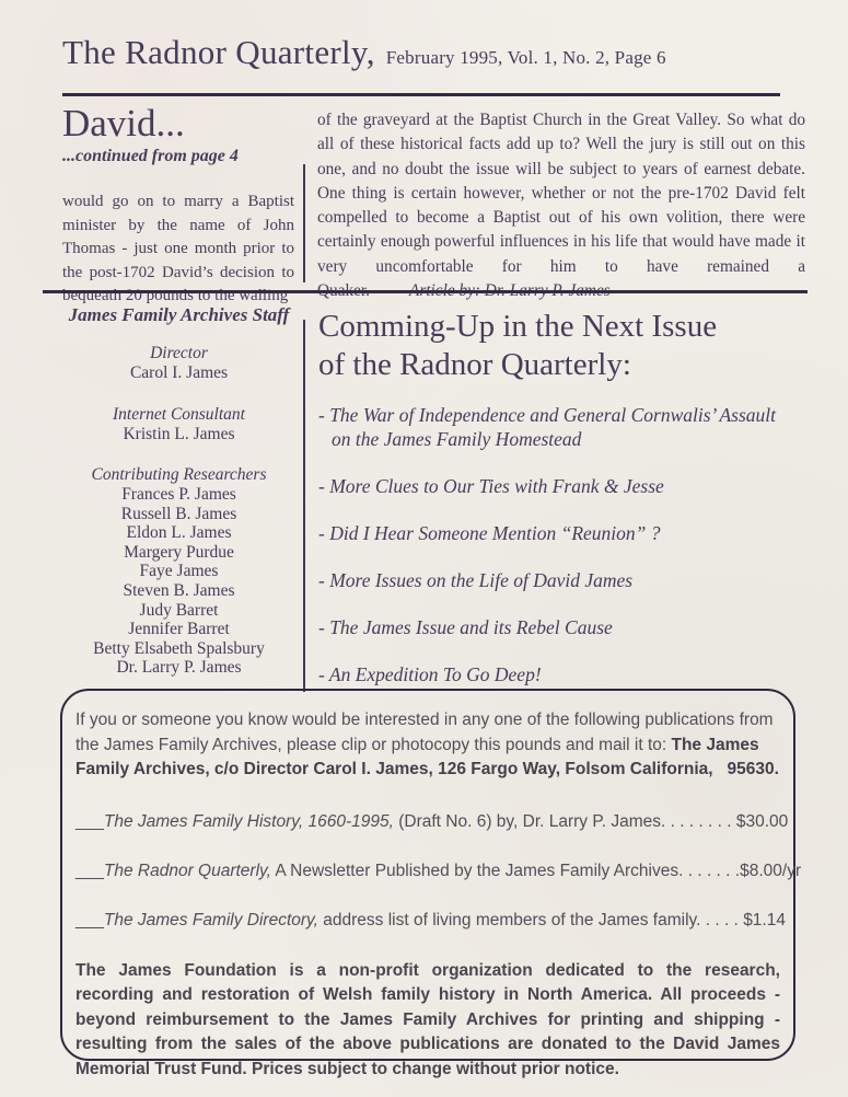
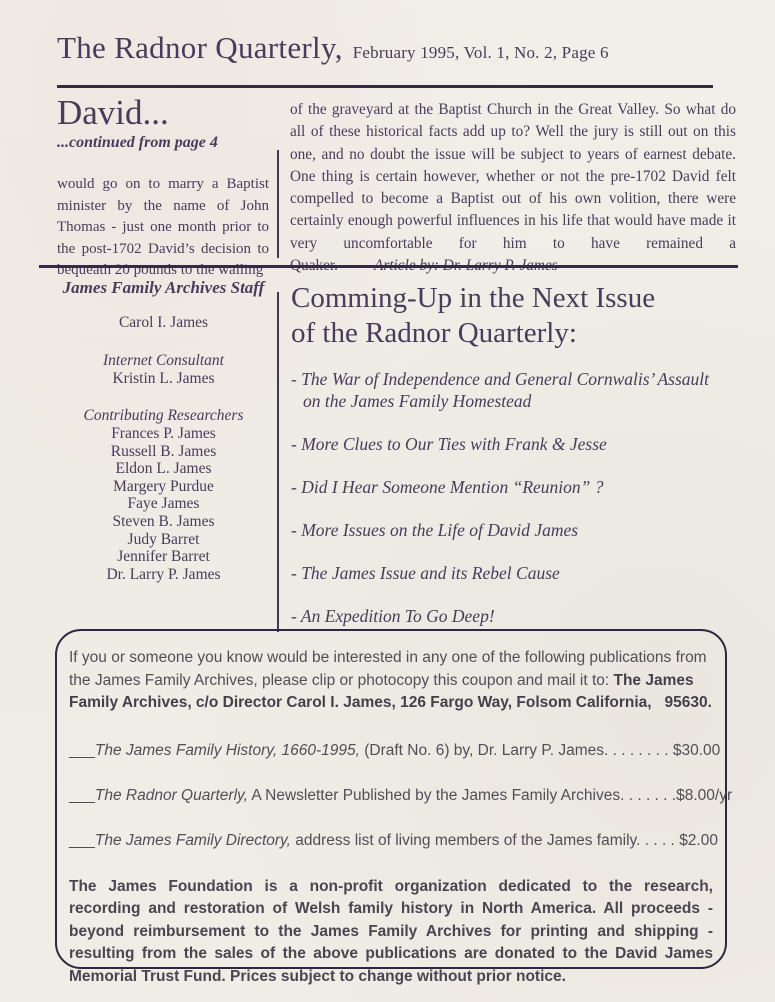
  The Radnor Quarterly,
  February 1995, Vol. 1, No. 2, Page 6
  David...
  ...continued from page 4
  would go on to marry a Baptist minister by the name of John Thomas - just one month prior to the post-1702 David’s decision to bequeath 20 pounds to the walling
  of the graveyard at the Baptist Church in the Great Valley. So what do all of these historical facts add up to? Well the jury is still out on this one, and no doubt the issue will be subject to years of earnest debate. One thing is certain however, whether or not the pre-1702 David felt compelled to become a Baptist out of his own volition, there were certainly enough powerful influences in his life that would have made it very uncomfortable for him to have remained a
  James Family Archives Staff
- Director
  Carol I. James
  Internet Consultant
  Kristin L. James
  Contributing Researchers
  Frances P. James
  Russell B. James
  Eldon L. James
  Margery Purdue
  Faye James
  Steven B. James
  Judy Barret
  Jennifer Barret
- Betty Elsabeth Spalsbury
  Dr. Larry P. James
  Comming-Up in the Next Issue
  of the Radnor Quarterly:
  - The War of Independence and General Cornwalis’ Assault on the James Family Homestead
  - More Clues to Our Ties with Frank & Jesse
  - Did I Hear Someone Mention “Reunion” ?
  - More Issues on the Life of David James
  - The James Issue and its Rebel Cause
  - An Expedition To Go Deep!
- If you or someone you know would be interested in any one of the following publications from the James Family Archives, please clip or photocopy this pounds and mail it to: The James Family Archives, c/o Director Carol I. James, 126 Fargo Way, Folsom California, 95630.
+ If you or someone you know would be interested in any one of the following publications from the James Family Archives, please clip or photocopy this coupon and mail it to: The James Family Archives, c/o Director Carol I. James, 126 Fargo Way, Folsom California, 95630.
  ___The James Family History, 1660-1995, (Draft No. 6) by, Dr. Larry P. James. . . . . . . . $30.00
  ___The Radnor Quarterly, A Newsletter Published by the James Family Archives. . . . . . .$8.00/yr
- ___The James Family Directory, address list of living members of the James family. . . . . $1.14
+ ___The James Family Directory, address list of living members of the James family. . . . . $2.00
  The James Foundation is a non-profit organization dedicated to the research, recording and restoration of Welsh family history in North America. All proceeds - beyond reimbursement to the James Family Archives for printing and shipping - resulting from the sales of the above publications are donated to the David James Memorial Trust Fund. Prices subject to change without prior notice.
